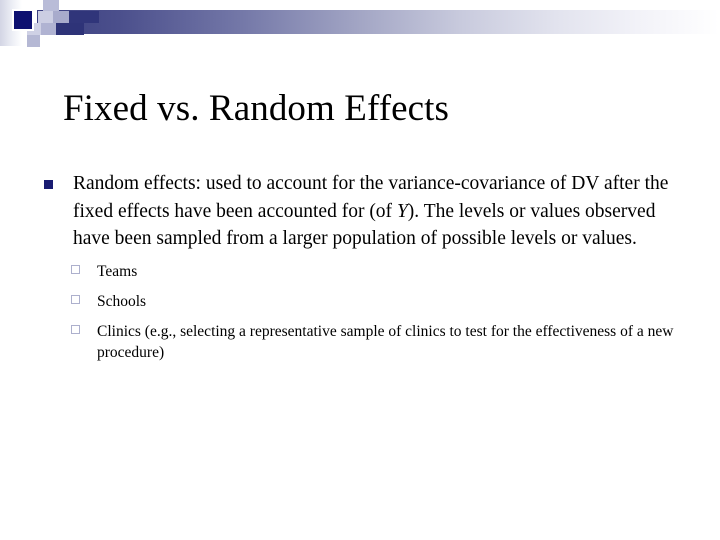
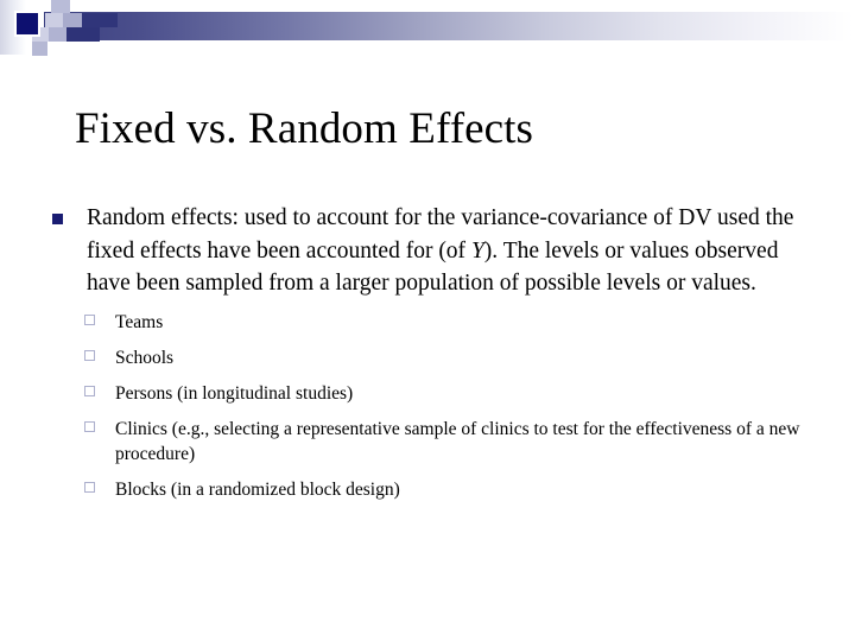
  Fixed vs. Random Effects
- Random effects: used to account for the variance-covariance of DV after the fixed effects have been accounted for (of Y). The levels or values observed have been sampled from a larger population of possible levels or values.
+ Random effects: used to account for the variance-covariance of DV used the fixed effects have been accounted for (of Y). The levels or values observed have been sampled from a larger population of possible levels or values.
  Teams
  Schools
+ Persons (in longitudinal studies)
  Clinics (e.g., selecting a representative sample of clinics to test for the effectiveness of a new procedure)
+ Blocks (in a randomized block design)
